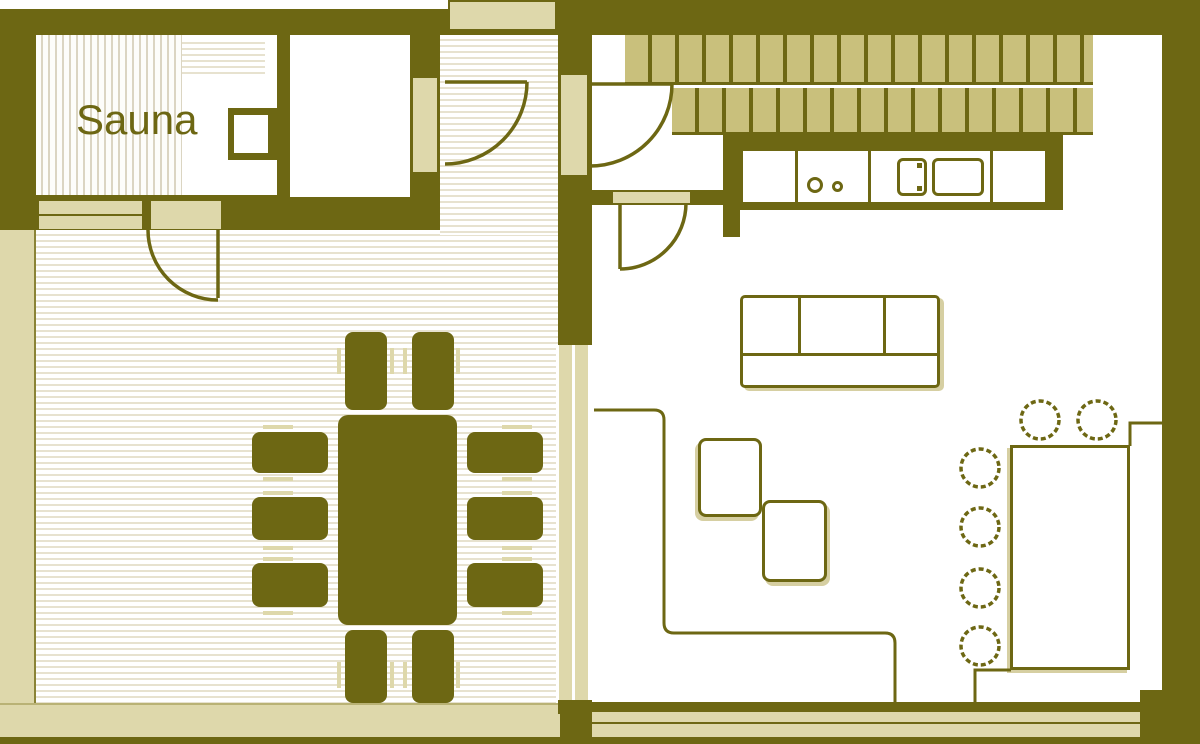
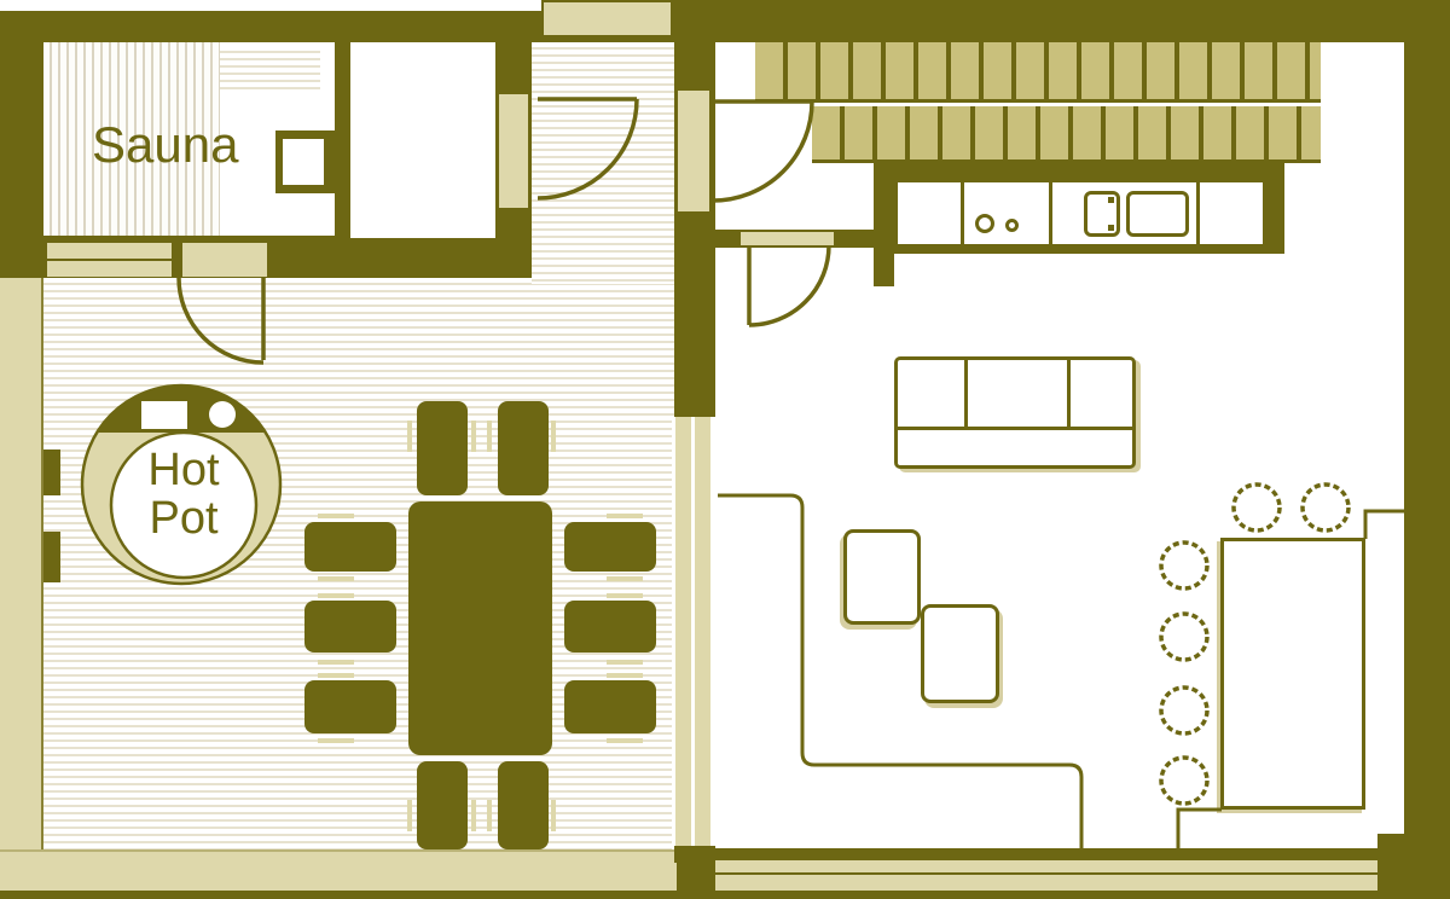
  Sauna
+ Hot
+ Pot
